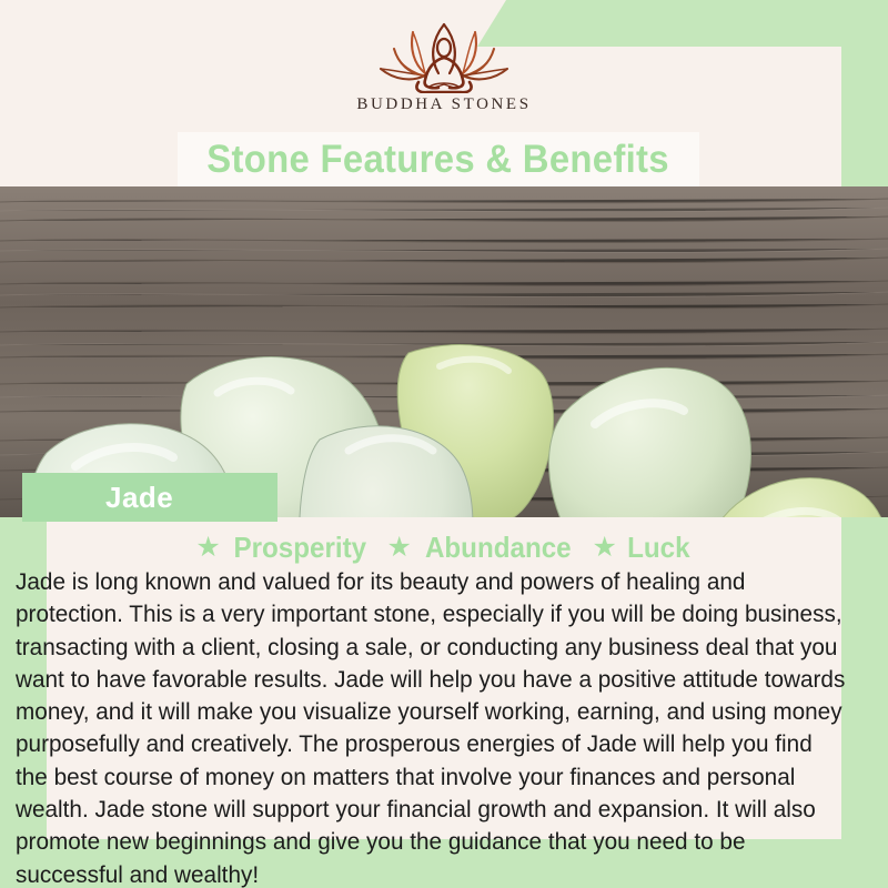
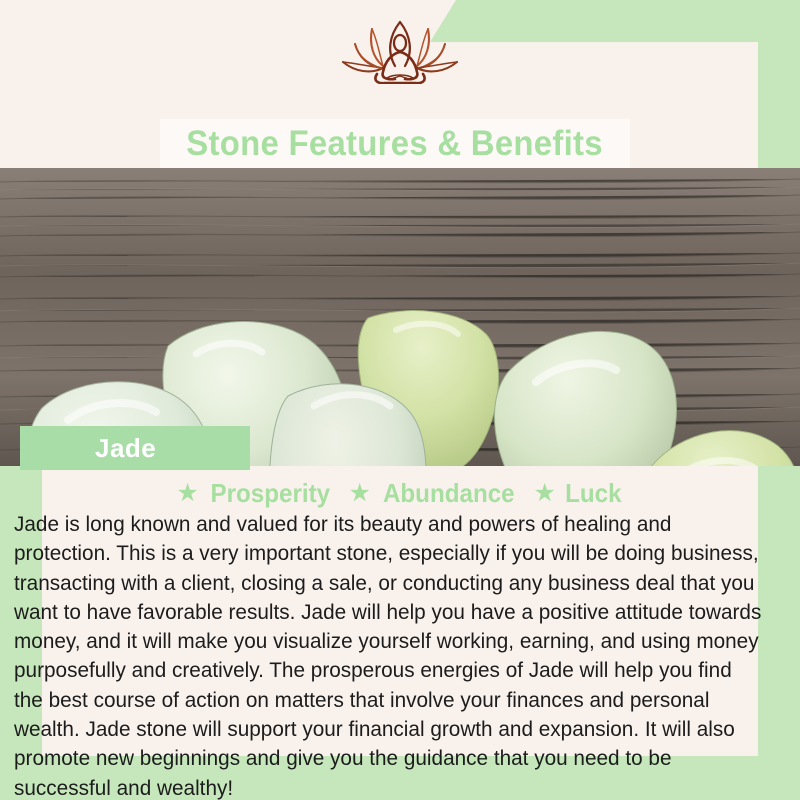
- BUDDHA STONES
  Stone Features & Benefits
  Jade
  ★
  Prosperity
  ★
  Abundance
  ★
  Luck
- Jade is long known and valued for its beauty and powers of healing and protection. This is a very important stone, especially if you will be doing business, transacting with a client, closing a sale, or conducting any business deal that you want to have favorable results. Jade will help you have a positive attitude towards money, and it will make you visualize yourself working, earning, and using money purposefully and creatively. The prosperous energies of Jade will help you find the best course of money on matters that involve your finances and personal wealth. Jade stone will support your financial growth and expansion. It will also promote new beginnings and give you the guidance that you need to be successful and wealthy!
+ Jade is long known and valued for its beauty and powers of healing and protection. This is a very important stone, especially if you will be doing business, transacting with a client, closing a sale, or conducting any business deal that you want to have favorable results. Jade will help you have a positive attitude towards money, and it will make you visualize yourself working, earning, and using money purposefully and creatively. The prosperous energies of Jade will help you find the best course of action on matters that involve your finances and personal wealth. Jade stone will support your financial growth and expansion. It will also promote new beginnings and give you the guidance that you need to be successful and wealthy!
